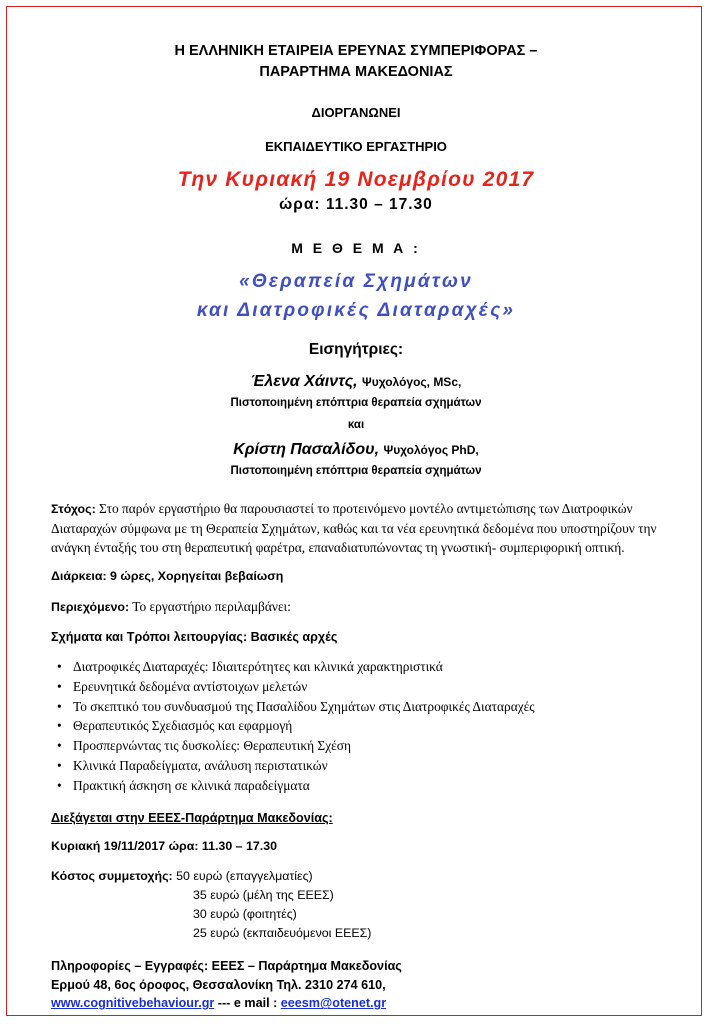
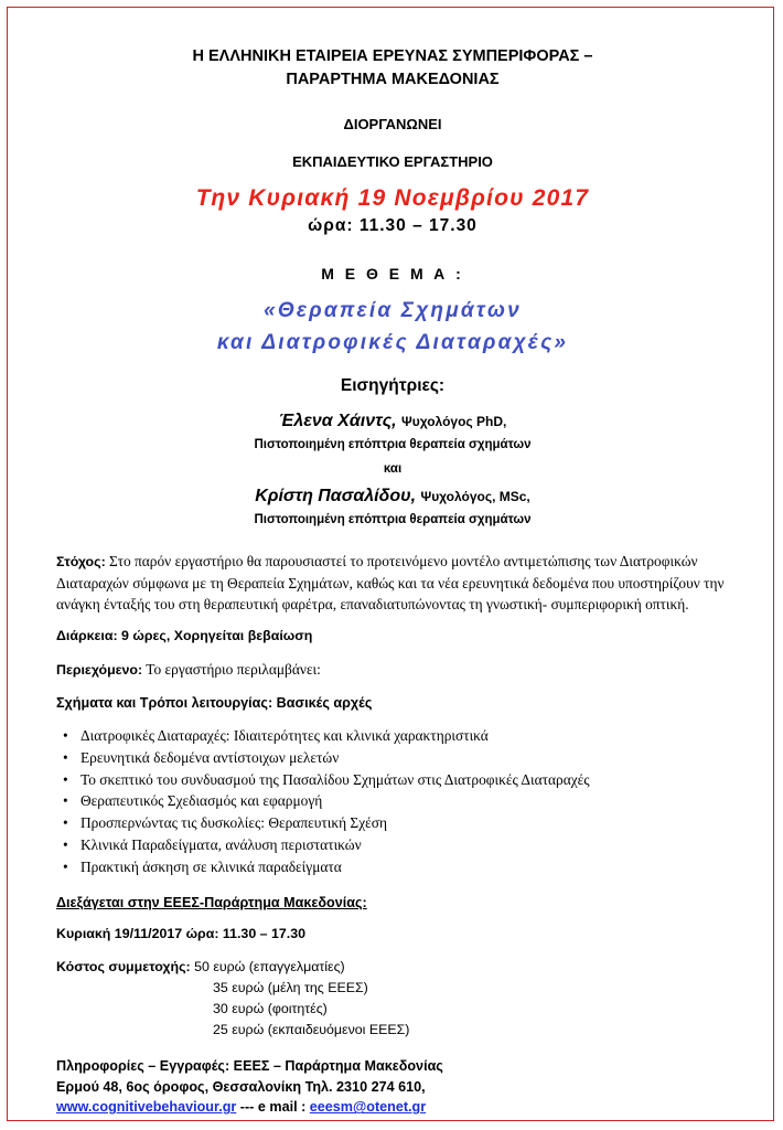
  Η ΕΛΛΗΝΙΚΗ ΕΤΑΙΡΕΙΑ ΕΡΕΥΝΑΣ ΣΥΜΠΕΡΙΦΟΡΑΣ –
  ΠΑΡΑΡΤΗΜΑ ΜΑΚΕΔΟΝΙΑΣ
  ΔΙΟΡΓΑΝΩΝΕΙ
  ΕΚΠΑΙΔΕΥΤΙΚΟ ΕΡΓΑΣΤΗΡΙΟ
  Την Κυριακή 19 Νοεμβρίου 2017
  ώρα: 11.30 – 17.30
  Μ Ε Θ Ε Μ Α :
  «Θεραπεία Σχημάτων
  και Διατροφικές Διαταραχές»
  Εισηγήτριες:
- Έλενα Χάιντς, Ψυχολόγος, MSc,
+ Έλενα Χάιντς, Ψυχολόγος PhD,
  Πιστοποιημένη επόπτρια θεραπεία σχημάτων
  και
- Κρίστη Πασαλίδου, Ψυχολόγος PhD,
+ Κρίστη Πασαλίδου, Ψυχολόγος, MSc,
  Πιστοποιημένη επόπτρια θεραπεία σχημάτων
  Στόχος: Στο παρόν εργαστήριο θα παρουσιαστεί το προτεινόμενο μοντέλο αντιμετώπισης των Διατροφικών Διαταραχών σύμφωνα με τη Θεραπεία Σχημάτων, καθώς και τα νέα ερευνητικά δεδομένα που υποστηρίζουν την ανάγκη ένταξής του στη θεραπευτική φαρέτρα, επαναδιατυπώνοντας τη γνωστική- συμπεριφορική οπτική.
  Διάρκεια: 9 ώρες, Χορηγείται βεβαίωση
  Περιεχόμενο: Το εργαστήριο περιλαμβάνει:
  Σχήματα και Τρόποι λειτουργίας: Βασικές αρχές
  Διατροφικές Διαταραχές: Ιδιαιτερότητες και κλινικά χαρακτηριστικά
  Ερευνητικά δεδομένα αντίστοιχων μελετών
  Το σκεπτικό του συνδυασμού της Πασαλίδου Σχημάτων στις Διατροφικές Διαταραχές
  Θεραπευτικός Σχεδιασμός και εφαρμογή
  Προσπερνώντας τις δυσκολίες: Θεραπευτική Σχέση
  Κλινικά Παραδείγματα, ανάλυση περιστατικών
  Πρακτική άσκηση σε κλινικά παραδείγματα
  Διεξάγεται στην ΕΕΕΣ-Παράρτημα Μακεδονίας:
  Κυριακή 19/11/2017 ώρα: 11.30 – 17.30
  Κόστος συμμετοχής: 50 ευρώ (επαγγελματίες)
  35 ευρώ (μέλη της ΕΕΕΣ)
  30 ευρώ (φοιτητές)
  25 ευρώ (εκπαιδευόμενοι ΕΕΕΣ)
  Πληροφορίες – Εγγραφές: ΕΕΕΣ – Παράρτημα Μακεδονίας
  Ερμού 48, 6ος όροφος, Θεσσαλονίκη Τηλ. 2310 274 610,
  www.cognitivebehaviour.gr --- e mail : eeesm@otenet.gr
